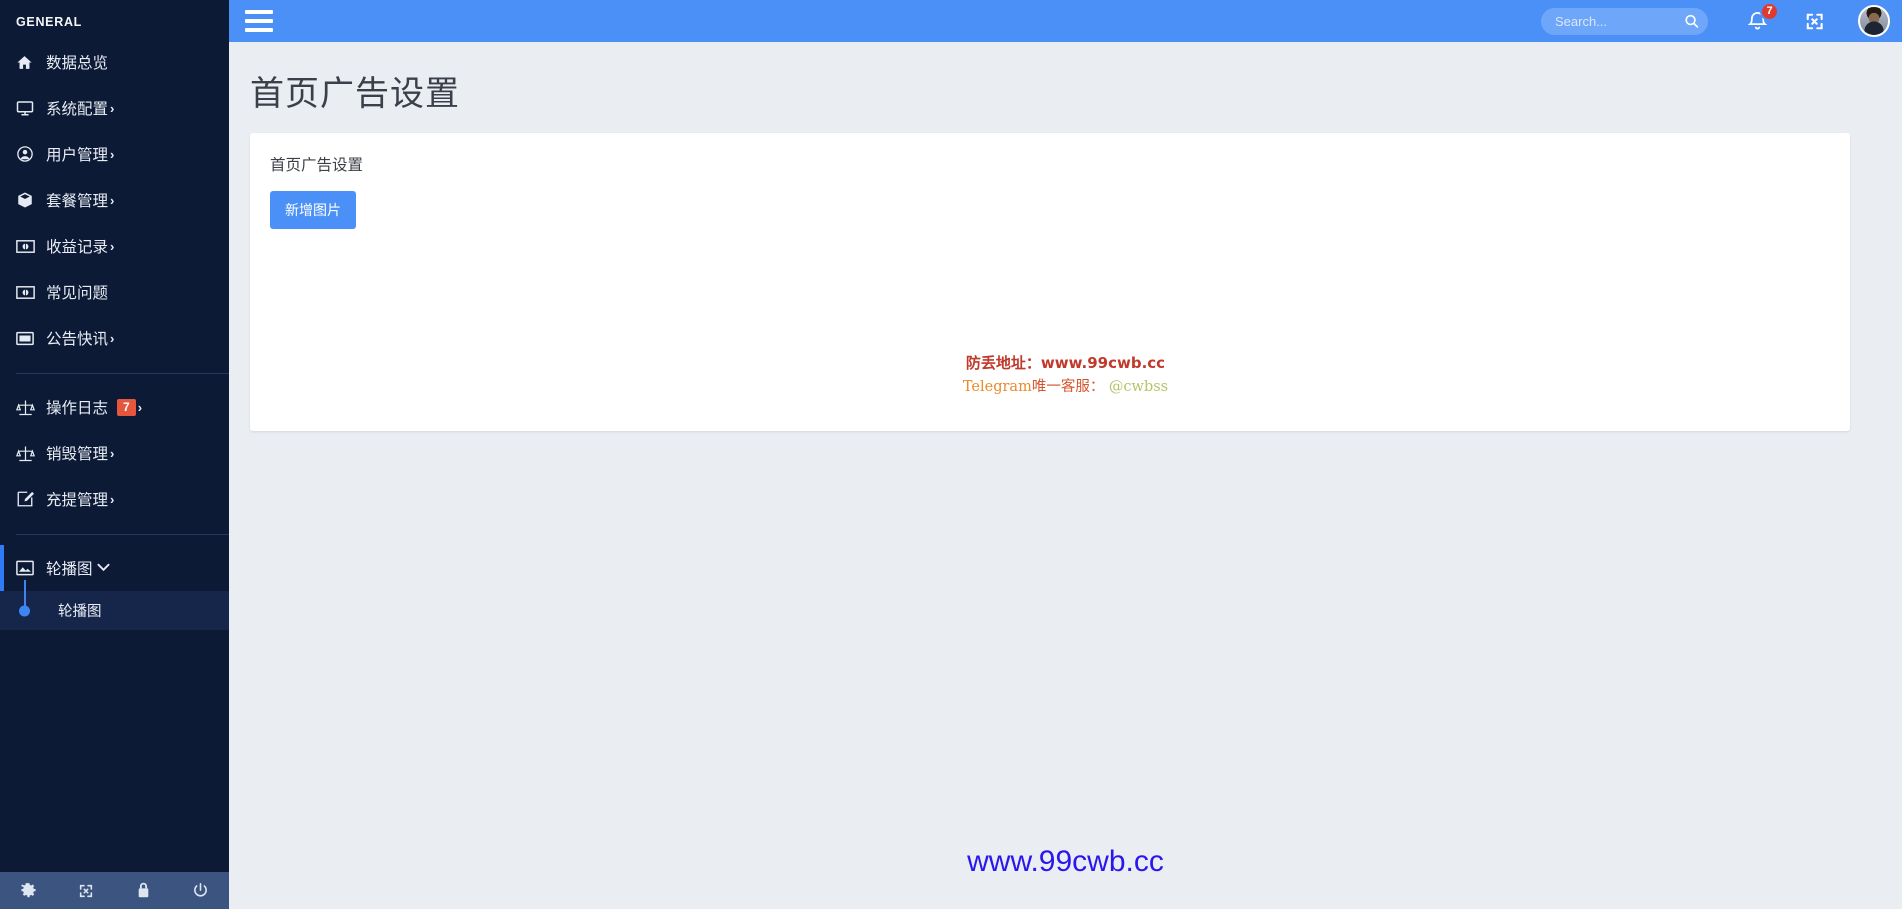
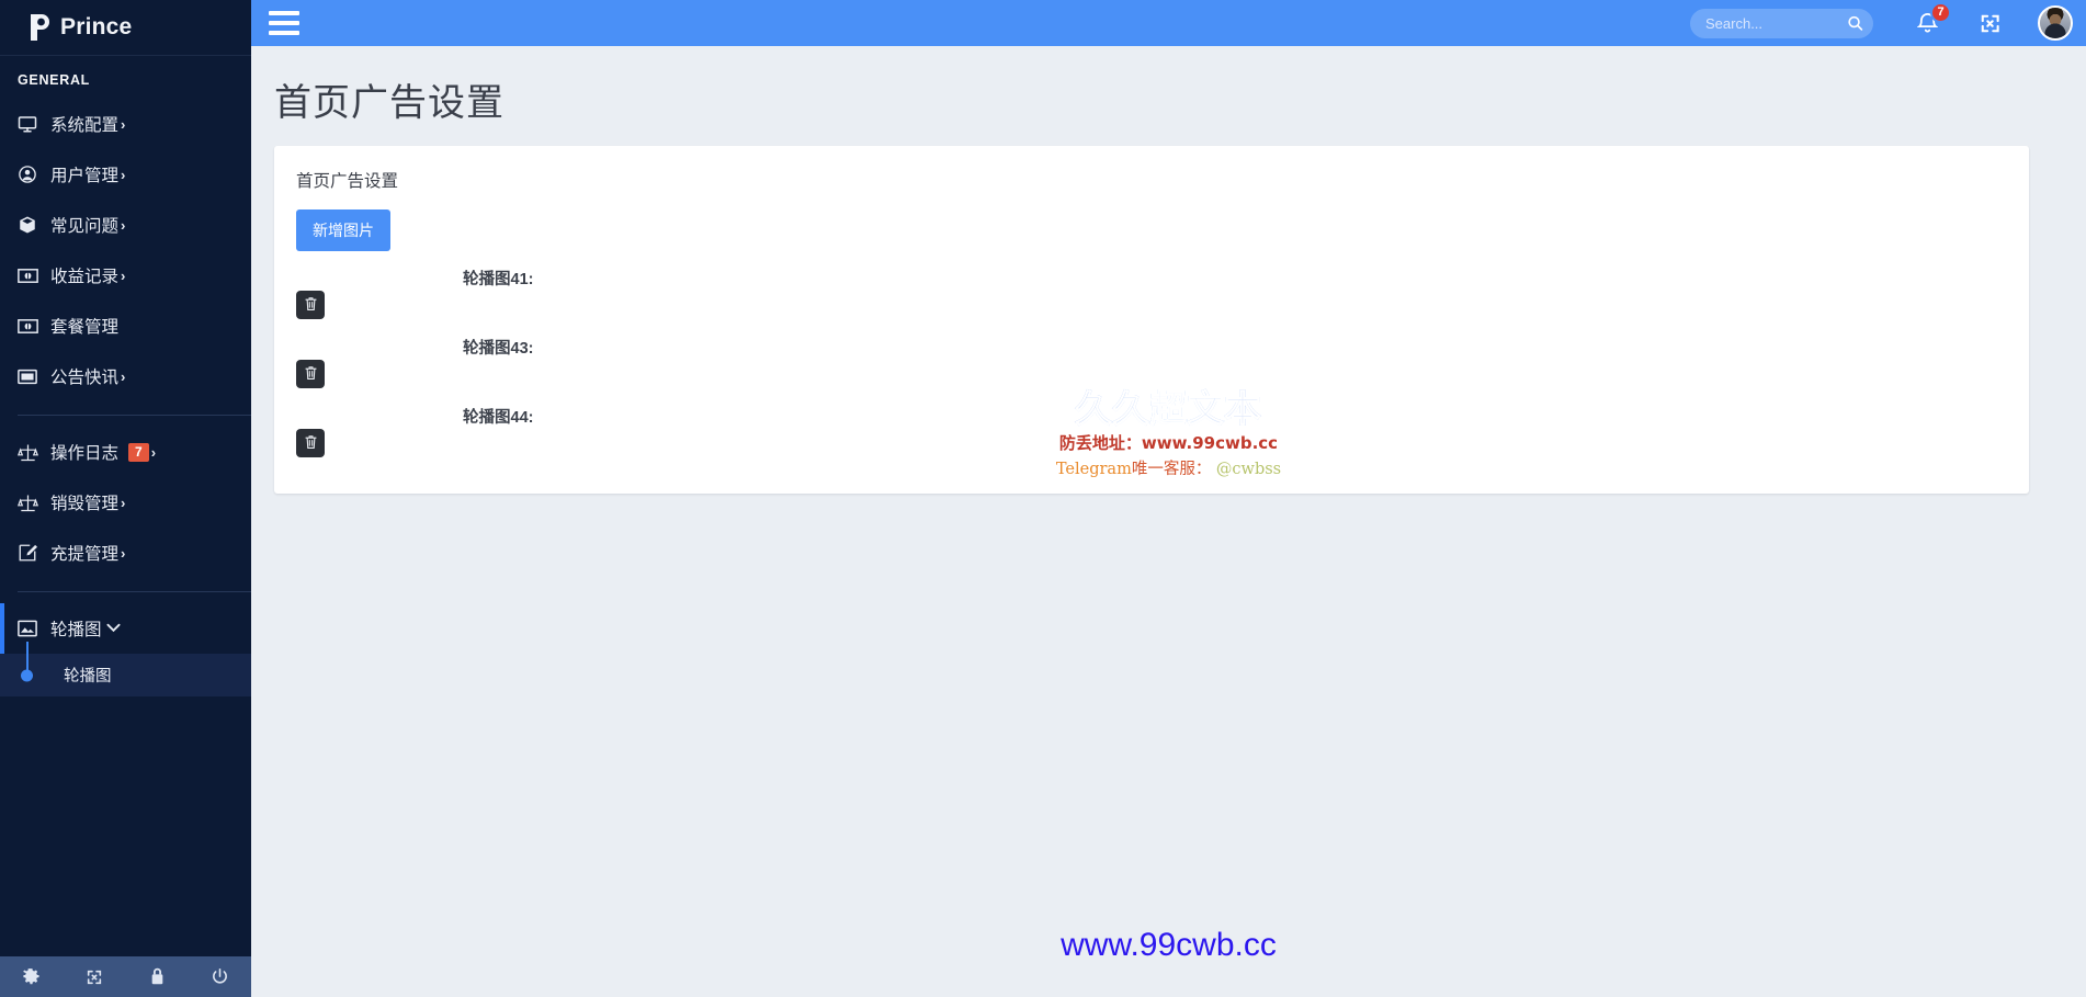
+ Prince
  GENERAL
- 数据总览
  系统配置
  ›
  用户管理
  ›
- 套餐管理
+ 常见问题
  ›
  收益记录
  ›
- 常见问题
+ 套餐管理
  公告快讯
  ›
  操作日志
  7
  ›
  销毁管理
  ›
  充提管理
  ›
  轮播图
  轮播图
  Search...
  7
  首页广告设置
  首页广告设置
  新增图片
+ 轮播图41:
+ 轮播图43:
+ 轮播图44:
+ 久久超文本
  防丢地址：www.99cwb.cc
  Telegram唯一客服： @cwbss
  www.99cwb.cc
